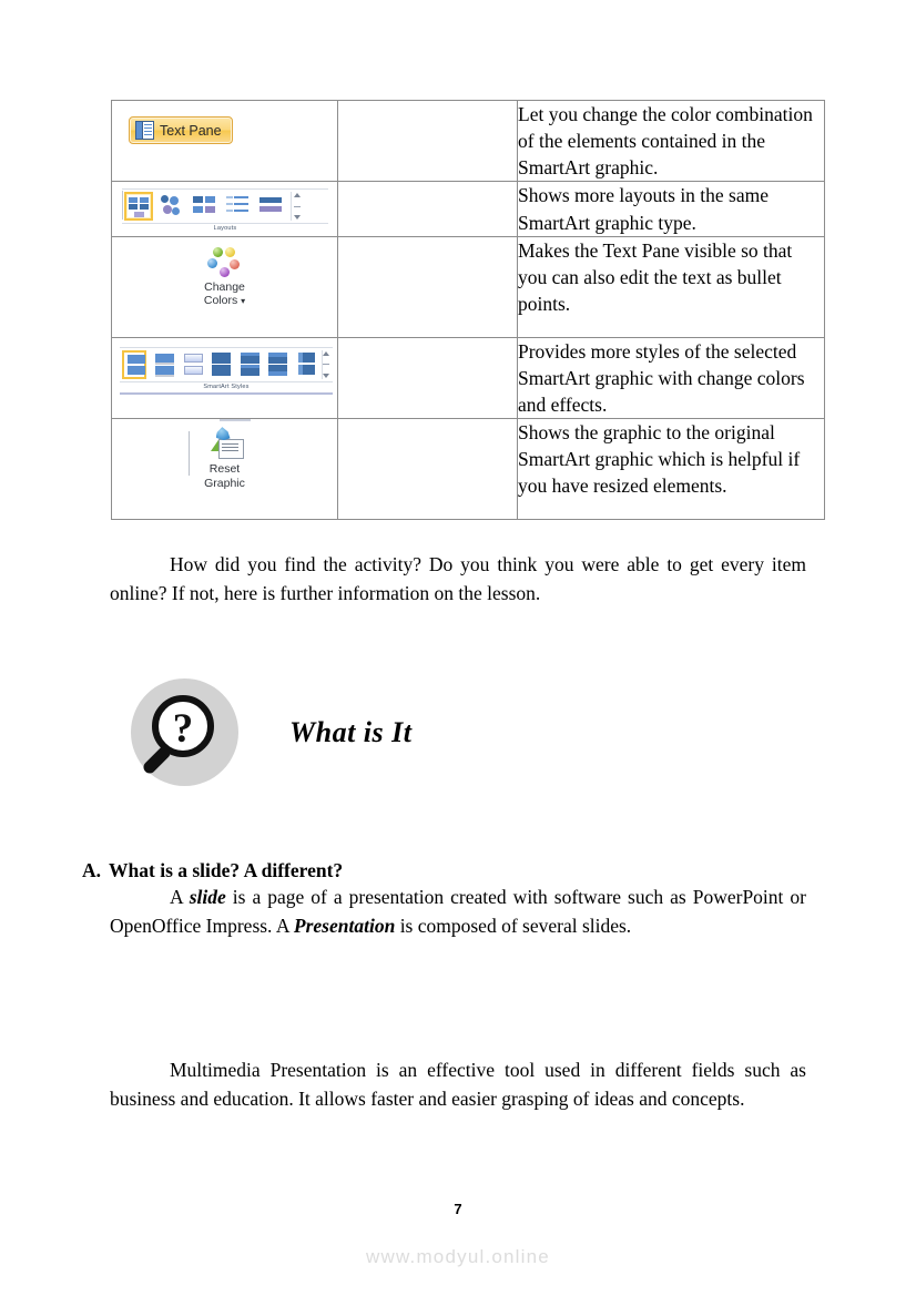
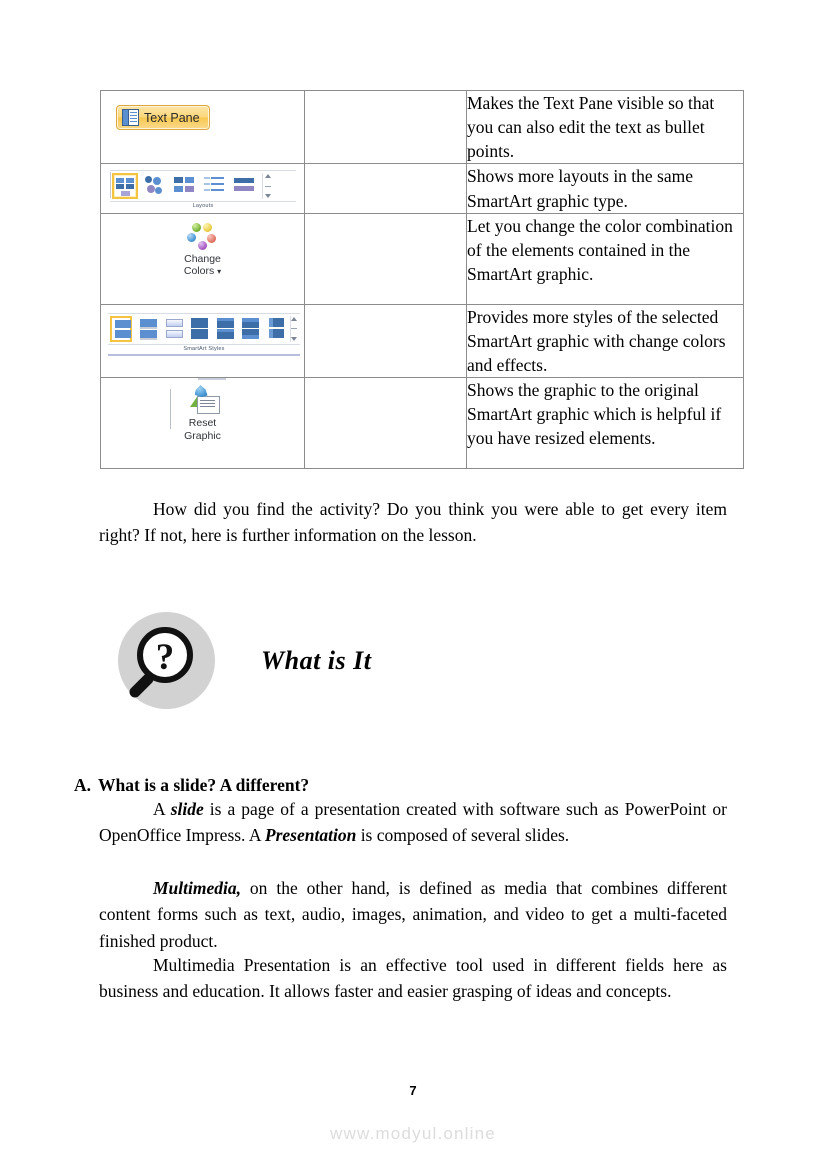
- Text Pane		Let you change the color combination of the elements contained in the SmartArt graphic.
+ Text Pane		Makes the Text Pane visible so that you can also edit the text as bullet points.
  		Shows more layouts in the same SmartArt graphic type.
- Change Colors ▾		Makes the Text Pane visible so that you can also edit the text as bullet points.
+ Change Colors ▾		Let you change the color combination of the elements contained in the SmartArt graphic.
  		Provides more styles of the selected SmartArt graphic with change colors and effects.
  Reset Graphic		Shows the graphic to the original SmartArt graphic which is helpful if you have resized elements.
- How did you find the activity? Do you think you were able to get every item online? If not, here is further information on the lesson.
+ How did you find the activity? Do you think you were able to get every item right? If not, here is further information on the lesson.
  ?
  What is It
  A. What is a slide? A different?
  A slide is a page of a presentation created with software such as PowerPoint or OpenOffice Impress. A Presentation is composed of several slides.
+ Multimedia, on the other hand, is defined as media that combines different content forms such as text, audio, images, animation, and video to get a multi-faceted finished product.
- Multimedia Presentation is an effective tool used in different fields such as business and education. It allows faster and easier grasping of ideas and concepts.
+ Multimedia Presentation is an effective tool used in different fields here as business and education. It allows faster and easier grasping of ideas and concepts.
  7
  www.modyul.online
